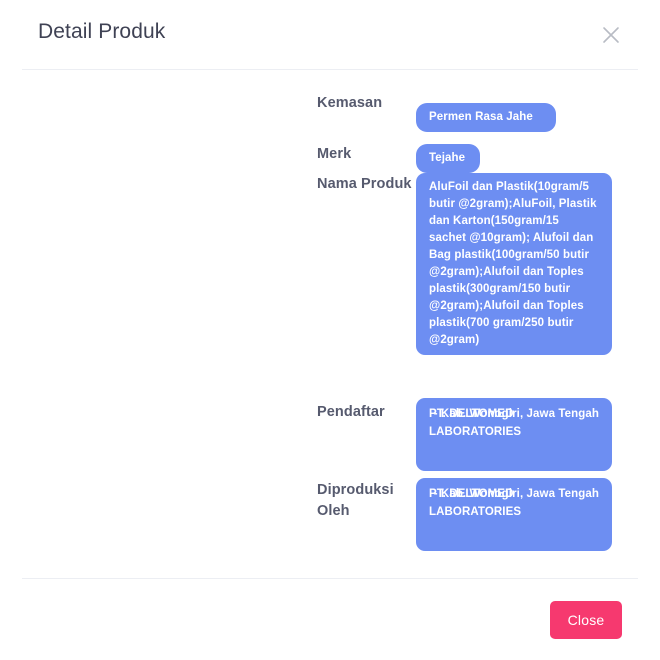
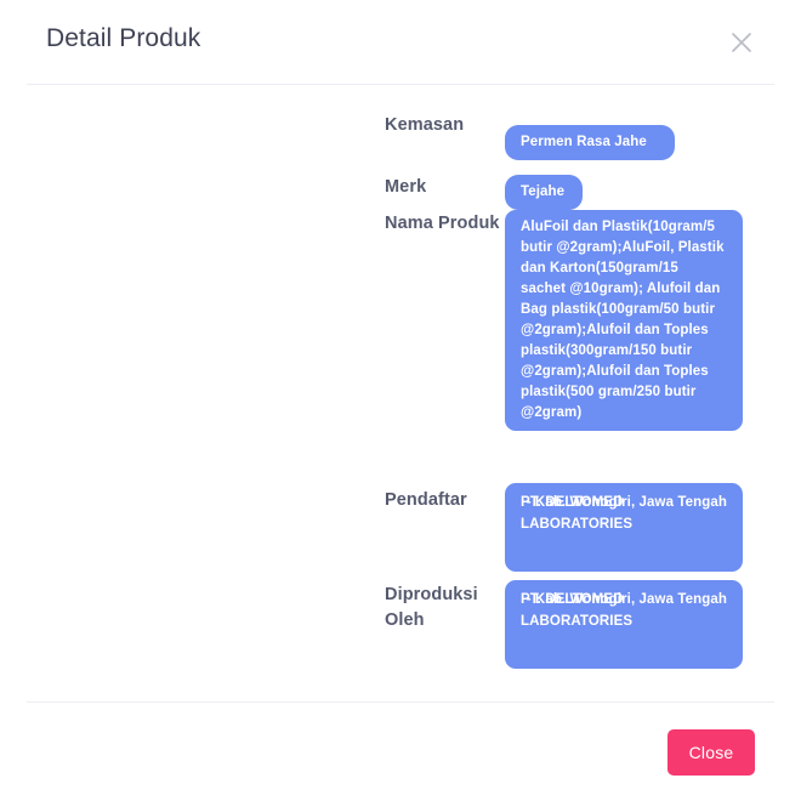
  Detail Produk
  Kemasan
  Permen Rasa Jahe
  Merk
  Tejahe
  Nama Produk
- AluFoil dan Plastik(10gram/5 butir @2gram);AluFoil, Plastik dan Karton(150gram/15 sachet @10gram); Alufoil dan Bag plastik(100gram/50 butir @2gram);Alufoil dan Toples plastik(300gram/150 butir @2gram);Alufoil dan Toples plastik(700 gram/250 butir @2gram)
+ AluFoil dan Plastik(10gram/5 butir @2gram);AluFoil, Plastik dan Karton(150gram/15 sachet @10gram); Alufoil dan Bag plastik(100gram/50 butir @2gram);Alufoil dan Toples plastik(300gram/150 butir @2gram);Alufoil dan Toples plastik(500 gram/250 butir @2gram)
  Pendaftar
  PT. DELTOMED LABORATORIES
  - Kab. Wonogiri, Jawa Tengah
  Diproduksi Oleh
  PT. DELTOMED LABORATORIES
  - Kab. Wonogiri, Jawa Tengah
  Close
